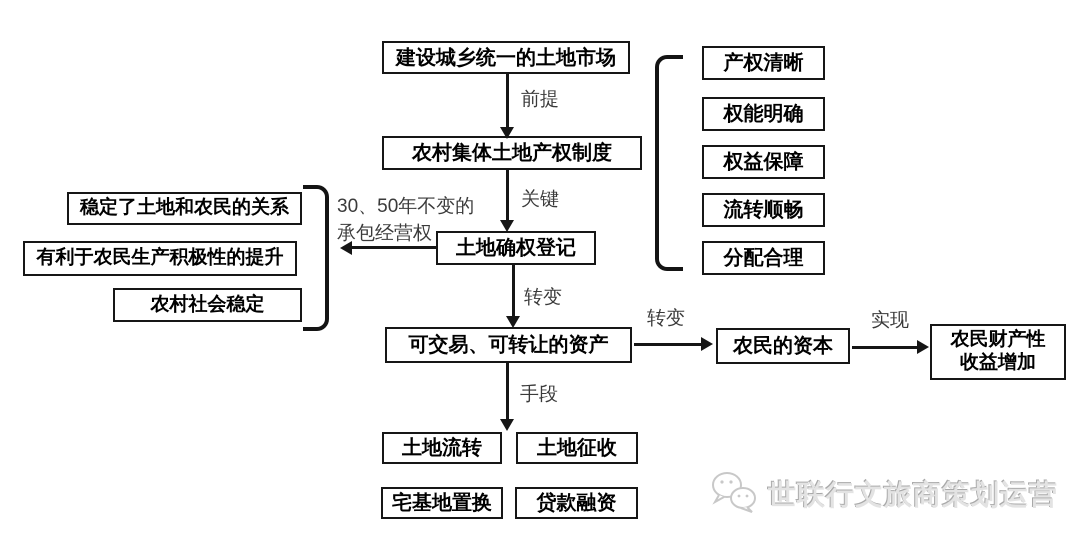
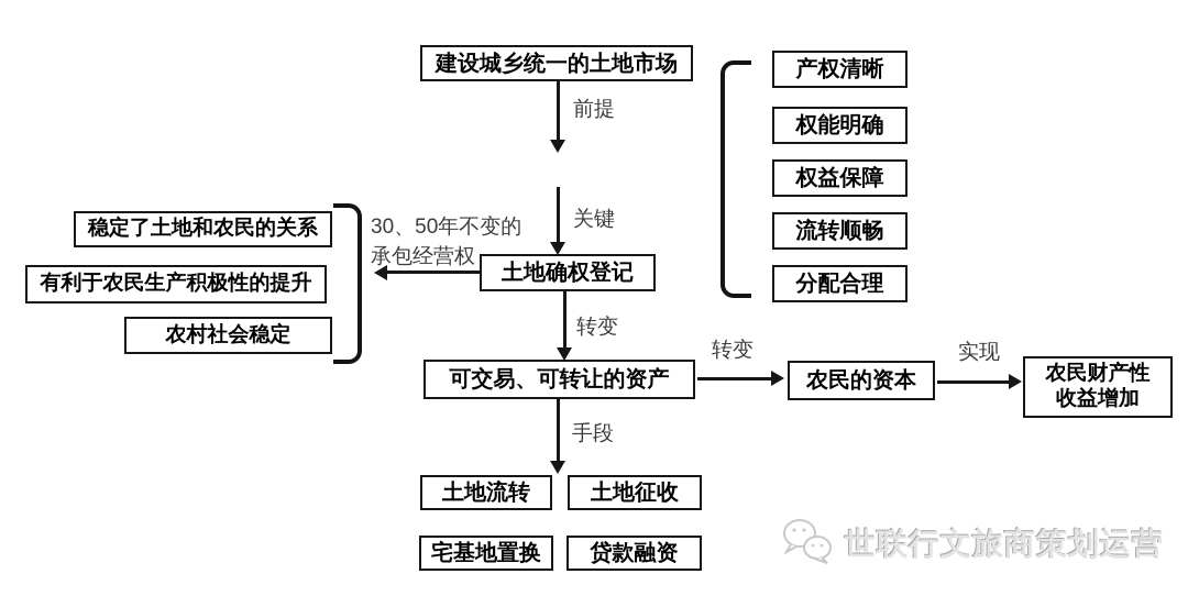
  建设城乡统一的土地市场
- 农村集体土地产权制度
  土地确权登记
  可交易、可转让的资产
  农民的资本
  农民财产性
  收益增加
  稳定了土地和农民的关系
  有利于农民生产积极性的提升
  农村社会稳定
  产权清晰
  权能明确
  权益保障
  流转顺畅
  分配合理
  土地流转
  土地征收
  宅基地置换
  贷款融资
  前提
  关键
  转变
  手段
  30、50年不变的
  承包经营权
  转变
  实现
  世联行文旅商策划运营
